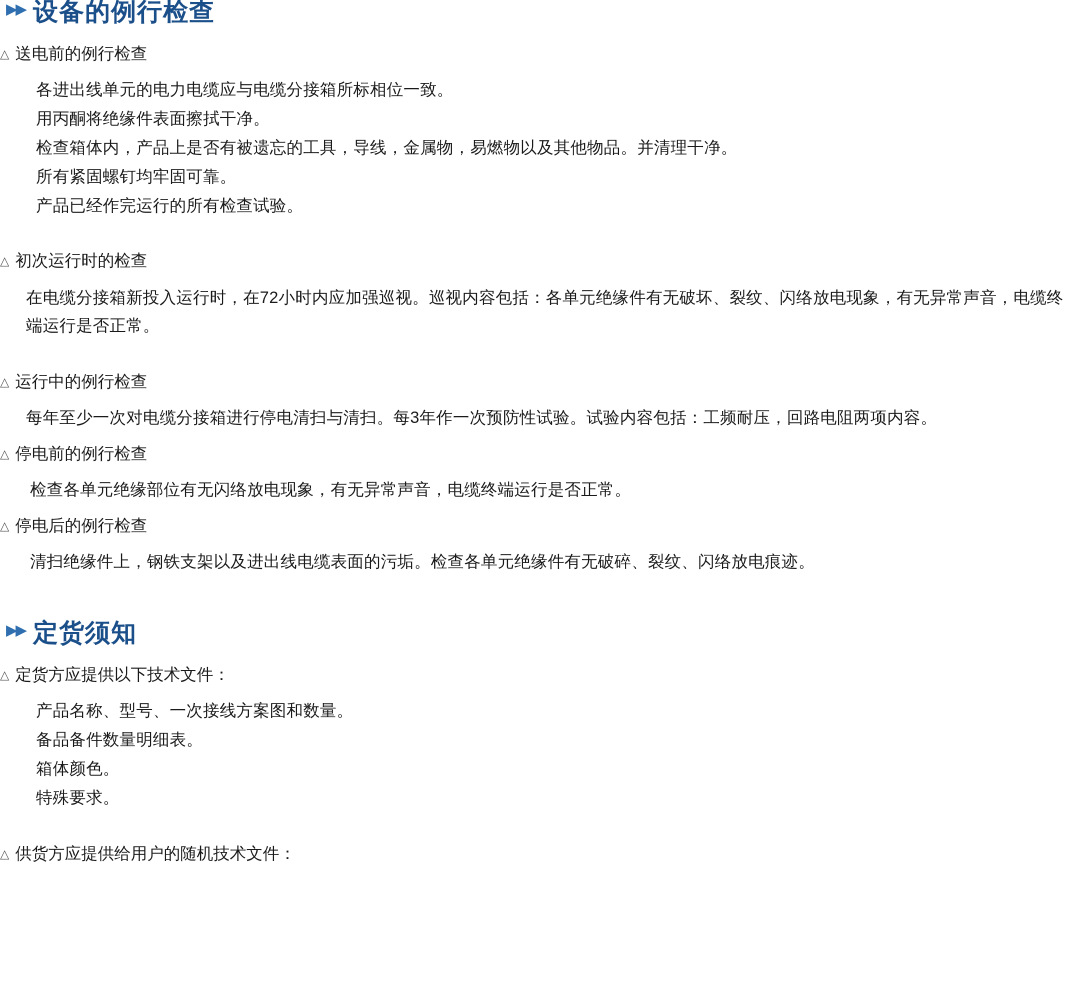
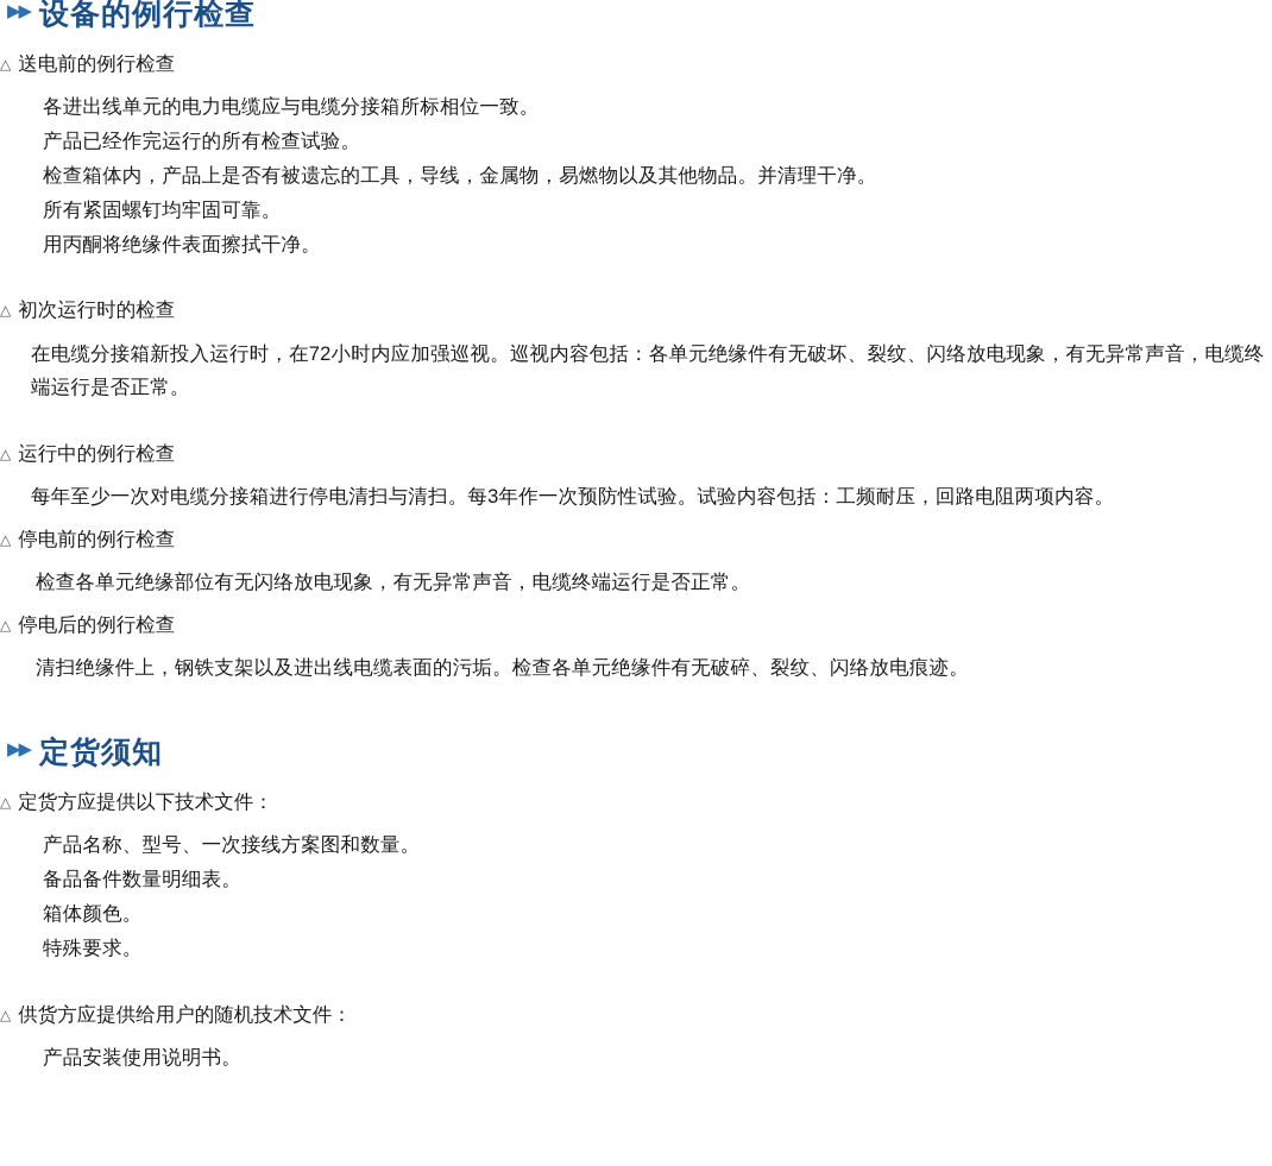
  ▶▶
  设备的例行检查
  △
  送电前的例行检查
  各进出线单元的电力电缆应与电缆分接箱所标相位一致。
- 用丙酮将绝缘件表面擦拭干净。
+ 产品已经作完运行的所有检查试验。
  检查箱体内，产品上是否有被遗忘的工具，导线，金属物，易燃物以及其他物品。并清理干净。
  所有紧固螺钉均牢固可靠。
- 产品已经作完运行的所有检查试验。
+ 用丙酮将绝缘件表面擦拭干净。
  △
  初次运行时的检查
  在电缆分接箱新投入运行时，在72小时内应加强巡视。巡视内容包括：各单元绝缘件有无破坏、裂纹、闪络放电现象，有无异常声音，电缆终端运行是否正常。
  △
  运行中的例行检查
  每年至少一次对电缆分接箱进行停电清扫与清扫。每3年作一次预防性试验。试验内容包括：工频耐压，回路电阻两项内容。
  △
  停电前的例行检查
  检查各单元绝缘部位有无闪络放电现象，有无异常声音，电缆终端运行是否正常。
  △
  停电后的例行检查
  清扫绝缘件上，钢铁支架以及进出线电缆表面的污垢。检查各单元绝缘件有无破碎、裂纹、闪络放电痕迹。
  ▶▶
  定货须知
  △
  定货方应提供以下技术文件：
  产品名称、型号、一次接线方案图和数量。
  备品备件数量明细表。
  箱体颜色。
  特殊要求。
  △
  供货方应提供给用户的随机技术文件：
+ 产品安装使用说明书。
